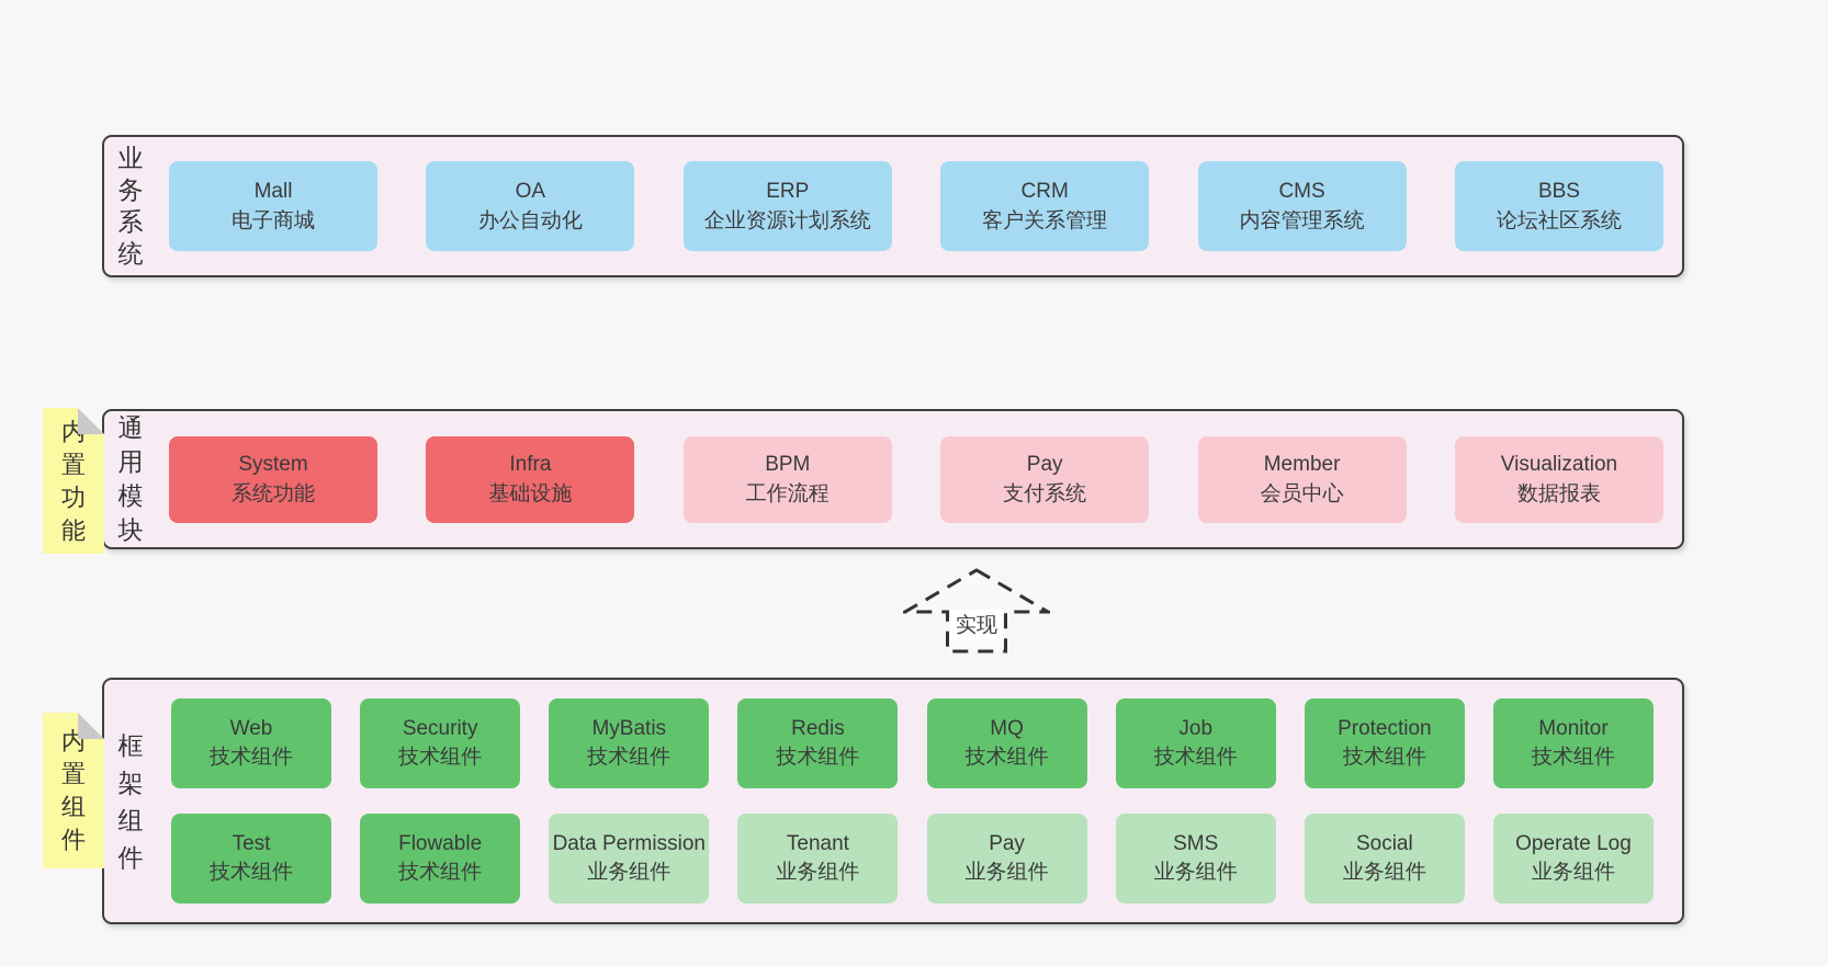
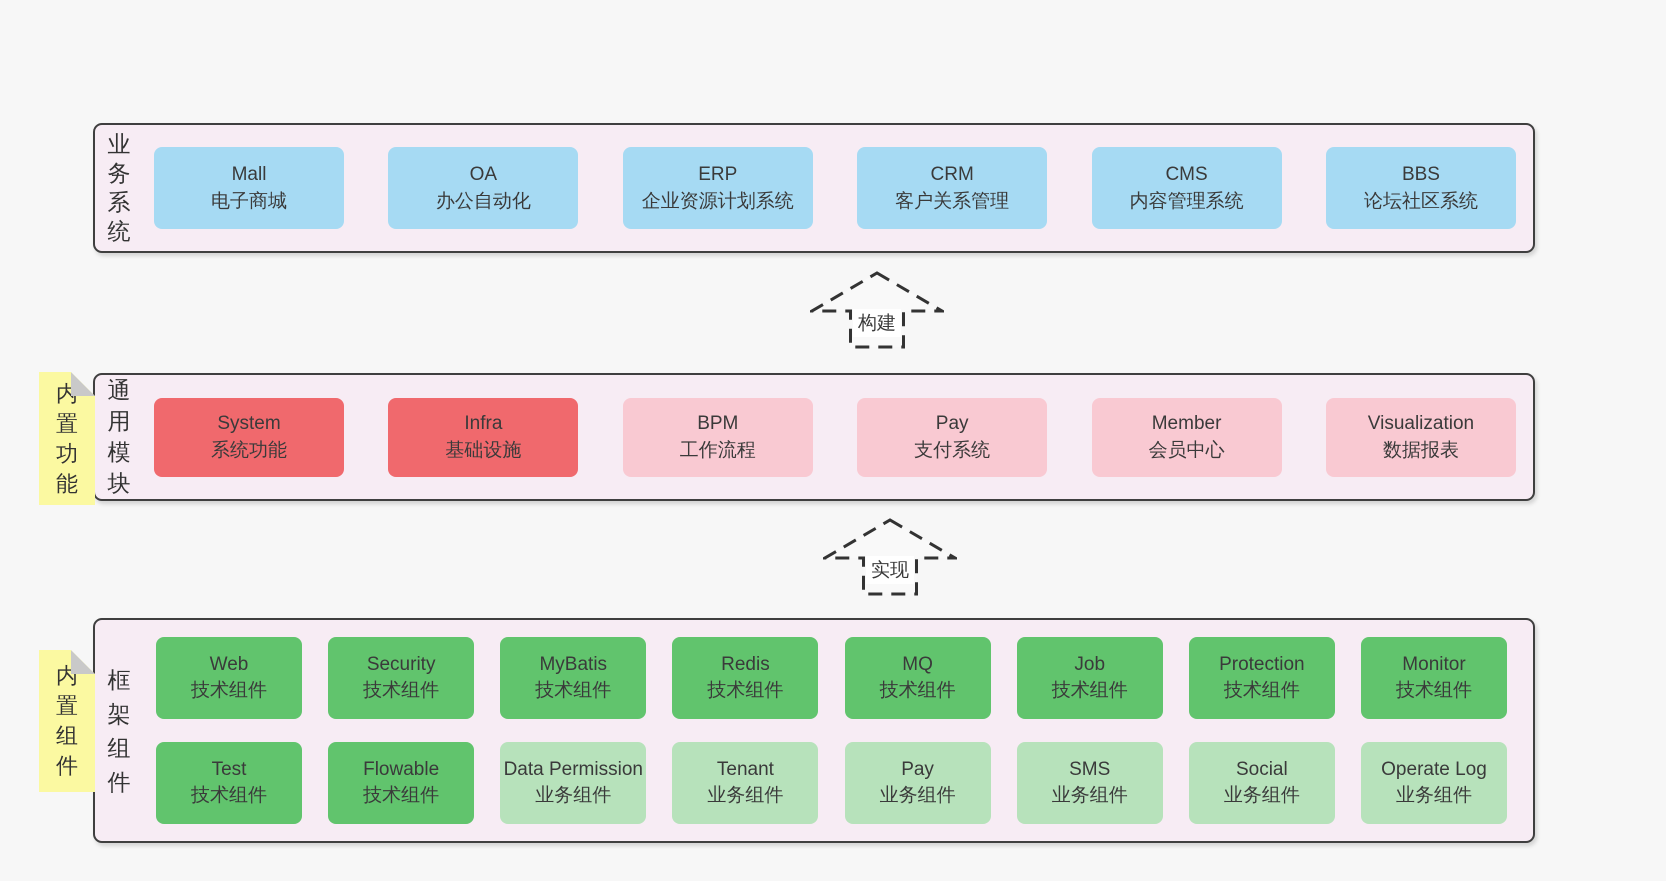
  业务系统
  Mall
  电子商城
  OA
  办公自动化
  ERP
  企业资源计划系统
  CRM
  客户关系管理
  CMS
  内容管理系统
  BBS
  论坛社区系统
+ 构建
  内置功能
  通用模块
  System
  系统功能
  Infra
  基础设施
  BPM
  工作流程
  Pay
  支付系统
  Member
  会员中心
  Visualization
  数据报表
  实现
  内置组件
  框架组件
  Web
  技术组件
  Security
  技术组件
  MyBatis
  技术组件
  Redis
  技术组件
  MQ
  技术组件
  Job
  技术组件
  Protection
  技术组件
  Monitor
  技术组件
  Test
  技术组件
  Flowable
  技术组件
  Data Permission
  业务组件
  Tenant
  业务组件
  Pay
  业务组件
  SMS
  业务组件
  Social
  业务组件
  Operate Log
  业务组件
